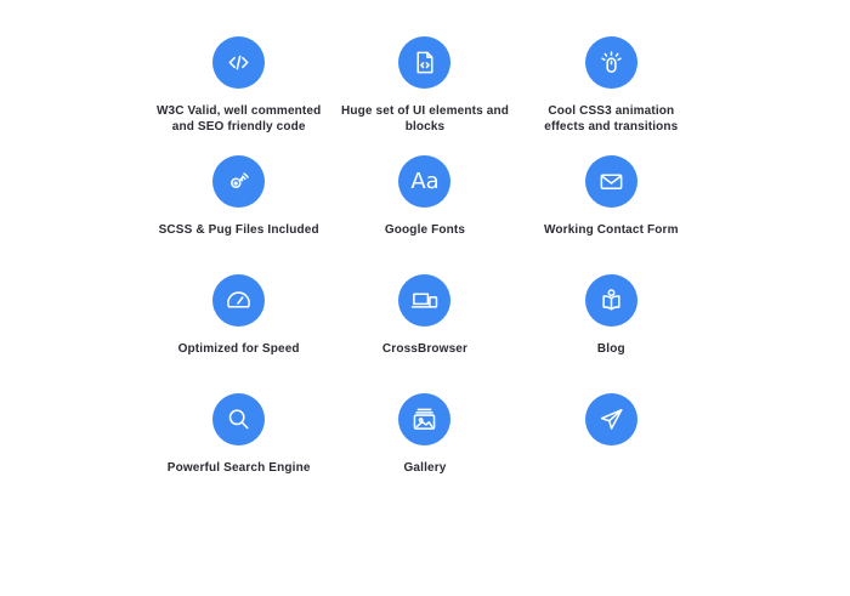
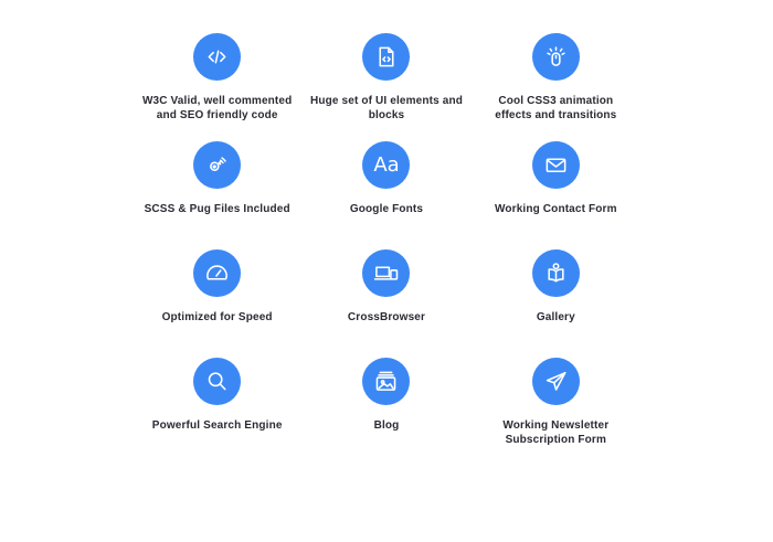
  W3C Valid, well commented
  and SEO friendly code
  Huge set of UI elements and
  blocks
  Cool CSS3 animation
  effects and transitions
  SCSS & Pug Files Included
  Aa
  Google Fonts
  Working Contact Form
  Optimized for Speed
  CrossBrowser
- Blog
+ Gallery
  Powerful Search Engine
- Gallery
+ Blog
+ Working Newsletter
+ Subscription Form
